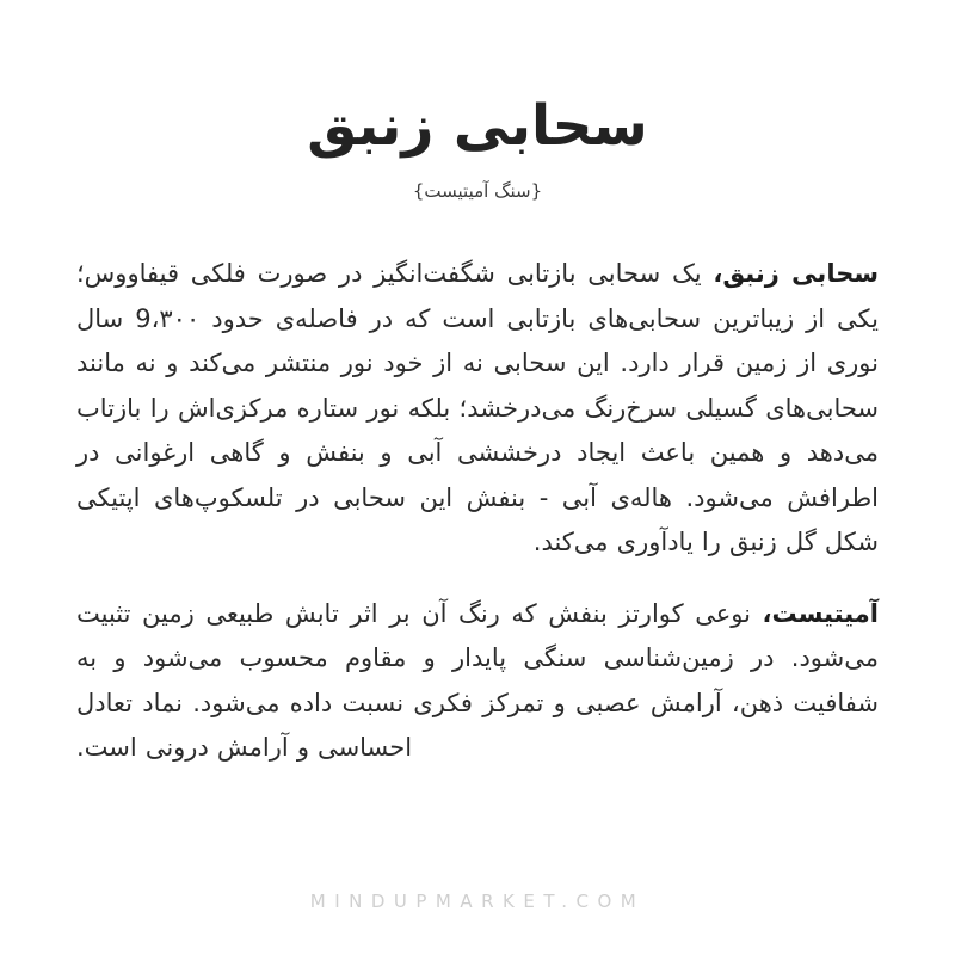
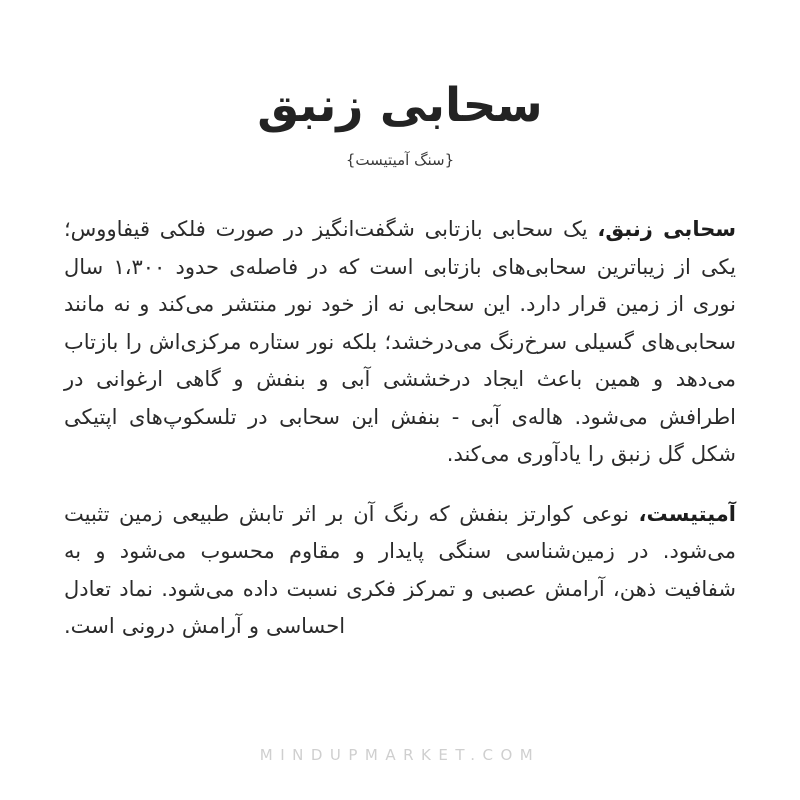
  سحابی زنبق
  {سنگ آمیتیست}
- سحابی زنبق، یک سحابی بازتابی شگفت‌انگیز در صورت فلکی قیفاووس؛ یکی از زیباترین سحابی‌های بازتابی است که در فاصله‌ی حدود 9،۳۰۰ سال نوری از زمین قرار دارد. این سحابی نه از خود نور منتشر می‌کند و نه مانند سحابی‌های گسیلی سرخ‌رنگ می‌درخشد؛ بلکه نور ستاره مرکزی‌اش را بازتاب می‌دهد و همین باعث ایجاد درخششی آبی و بنفش و گاهی ارغوانی در اطرافش می‌شود. هاله‌ی آبی - بنفش این سحابی در تلسکوپ‌های اپتیکی شکل گل زنبق را یادآوری می‌کند.
+ سحابی زنبق، یک سحابی بازتابی شگفت‌انگیز در صورت فلکی قیفاووس؛ یکی از زیباترین سحابی‌های بازتابی است که در فاصله‌ی حدود ۱،۳۰۰ سال نوری از زمین قرار دارد. این سحابی نه از خود نور منتشر می‌کند و نه مانند سحابی‌های گسیلی سرخ‌رنگ می‌درخشد؛ بلکه نور ستاره مرکزی‌اش را بازتاب می‌دهد و همین باعث ایجاد درخششی آبی و بنفش و گاهی ارغوانی در اطرافش می‌شود. هاله‌ی آبی - بنفش این سحابی در تلسکوپ‌های اپتیکی شکل گل زنبق را یادآوری می‌کند.
  آمیتیست، نوعی کوارتز بنفش که رنگ آن بر اثر تابش طبیعی زمین تثبیت می‌شود. در زمین‌شناسی سنگی پایدار و مقاوم محسوب می‌شود و به شفافیت ذهن، آرامش عصبی و تمرکز فکری نسبت داده می‌شود. نماد تعادل احساسی و آرامش درونی است.
  MINDUPMARKET.COM
